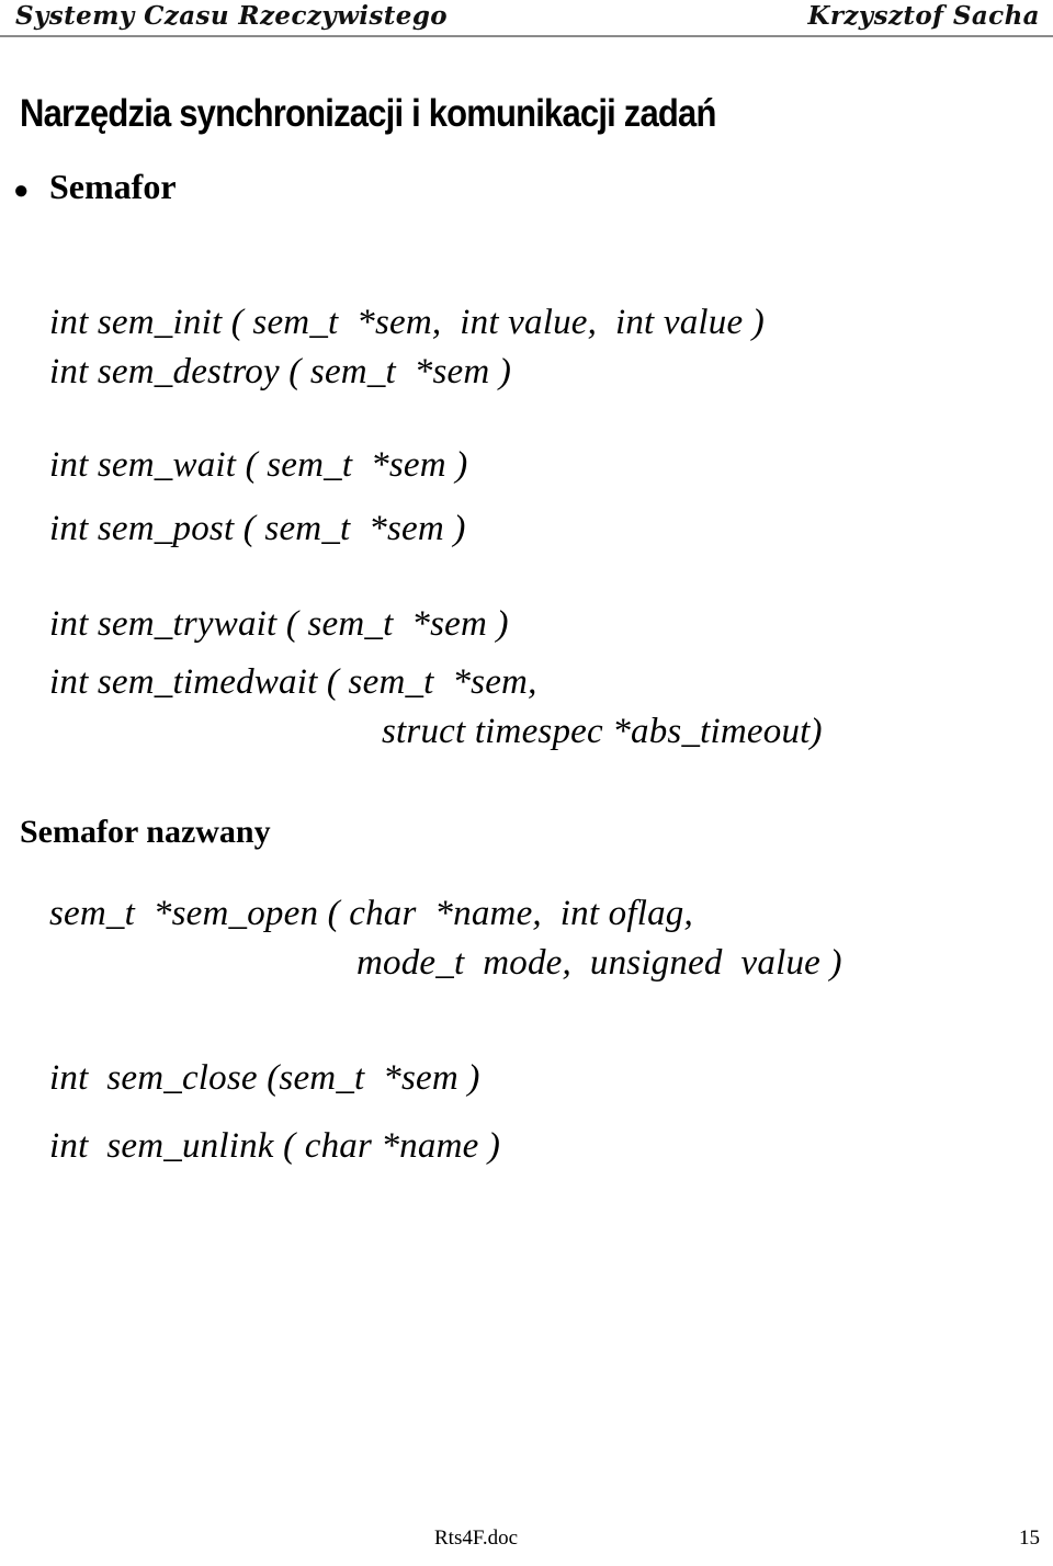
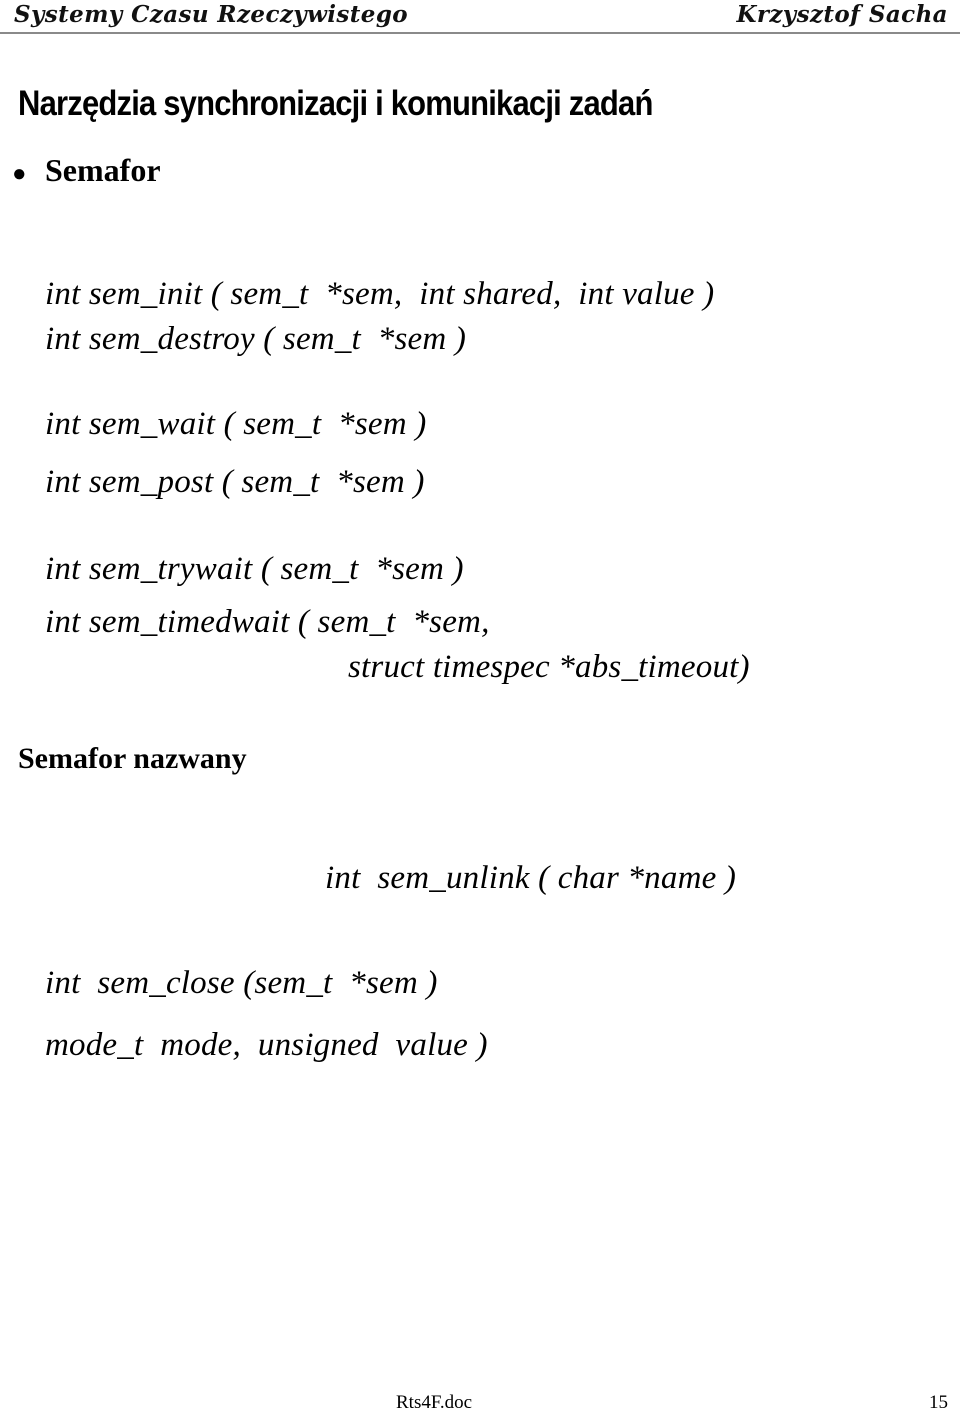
  Systemy Czasu Rzeczywistego
  Krzysztof Sacha
  Narzędzia synchronizacji i komunikacji zadań
  ●
  Semafor
- int sem_init ( sem_t *sem, int value, int value )
+ int sem_init ( sem_t *sem, int shared, int value )
  int sem_destroy ( sem_t *sem )
  int sem_wait ( sem_t *sem )
  int sem_post ( sem_t *sem )
  int sem_trywait ( sem_t *sem )
  int sem_timedwait ( sem_t *sem,
  struct timespec *abs_timeout)
  Semafor nazwany
- sem_t *sem_open ( char *name, int oflag,
- mode_t mode, unsigned value )
+ int sem_unlink ( char *name )
  int sem_close (sem_t *sem )
- int sem_unlink ( char *name )
+ mode_t mode, unsigned value )
  Rts4F.doc
  15
